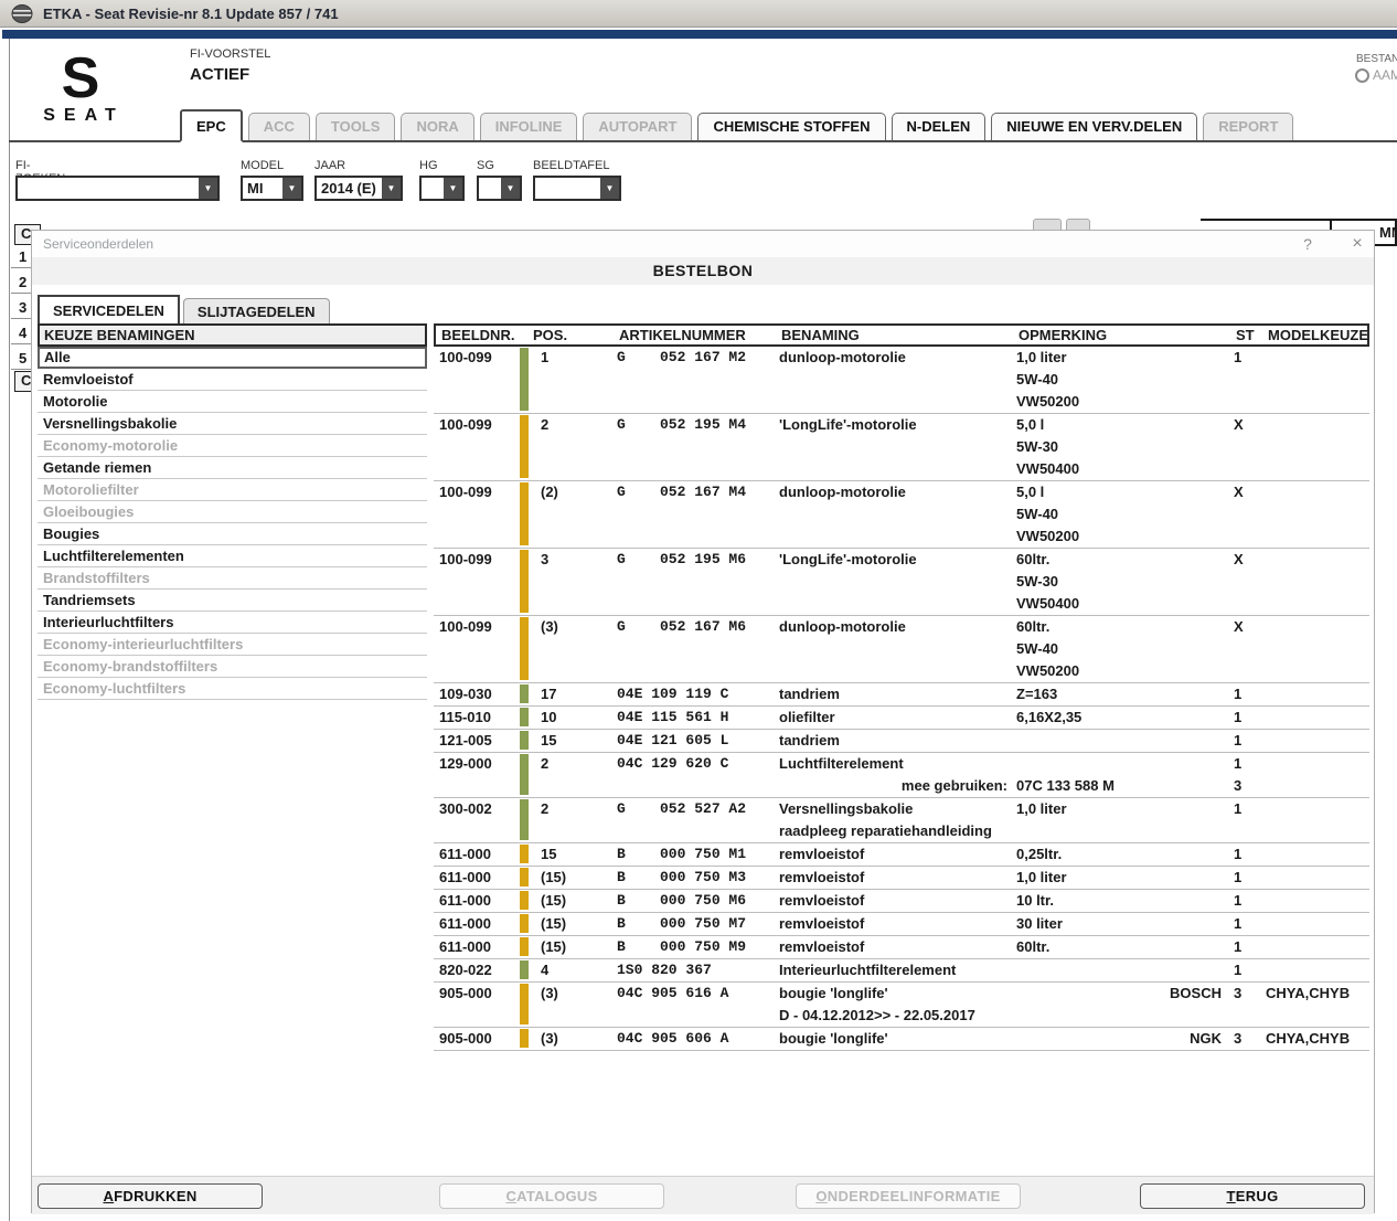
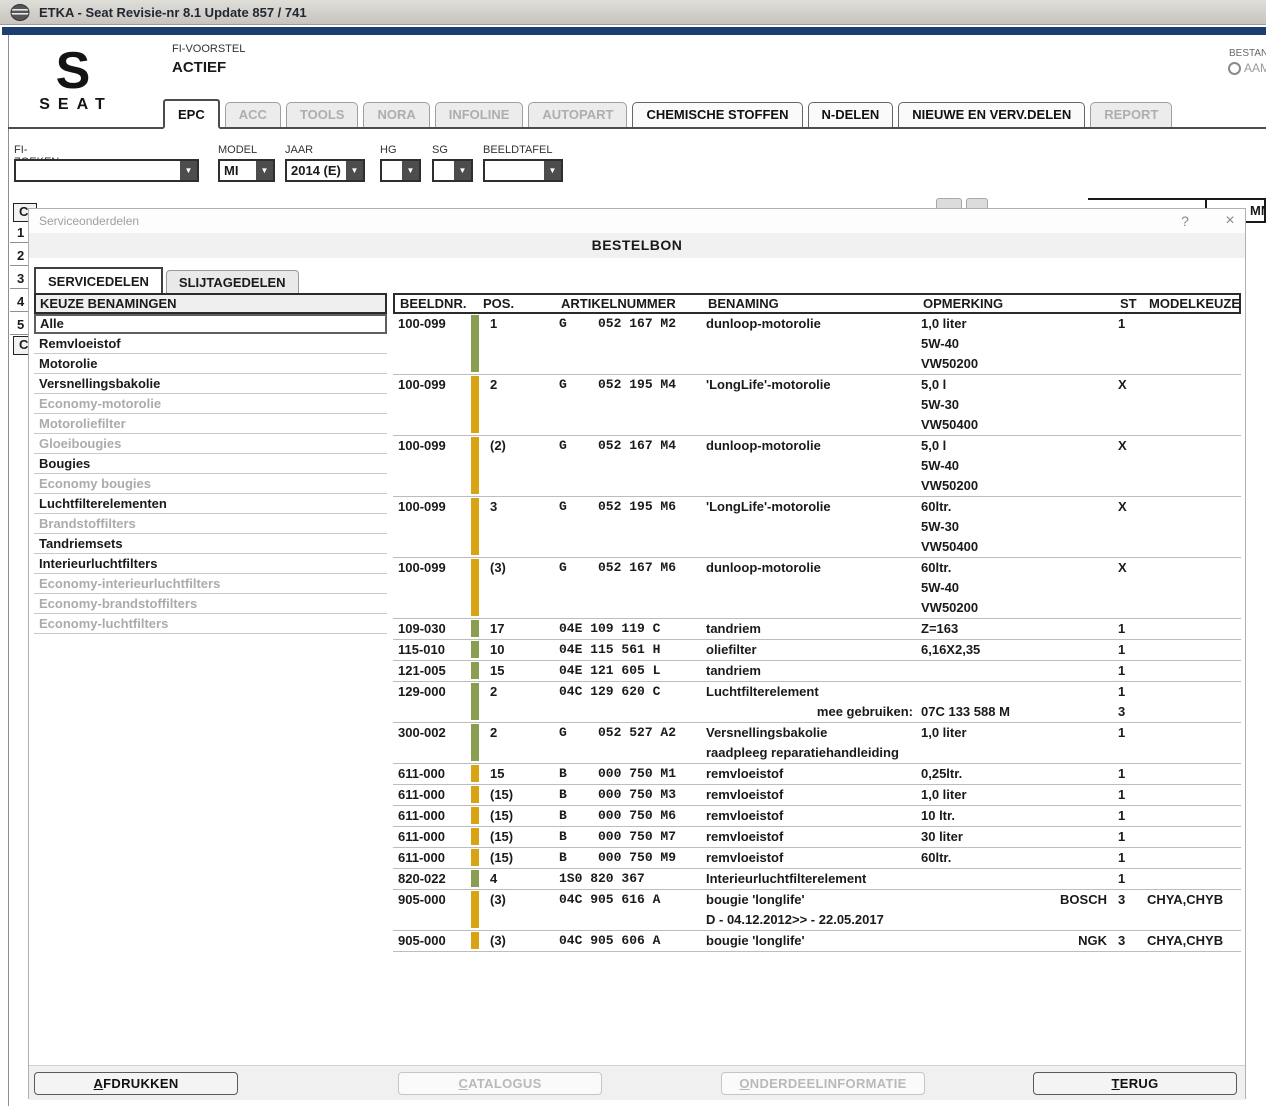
  ETKA - Seat Revisie-nr 8.1 Update 857 / 741
  S
  SEAT
  FI-VOORSTEL
  ACTIEF
  BESTAN
  AAM
  EPC
  ACC
  TOOLS
  NORA
  INFOLINE
  AUTOPART
  CHEMISCHE STOFFEN
  N-DELEN
  NIEUWE EN VERV.DELEN
  REPORT
  ▼
  MODEL
  MI
  ▼
  JAAR
  2014 (E)
  ▼
  HG
  ▼
  SG
  ▼
  BEELDTAFEL
  ▼
  C
  1
  2
  3
  4
  5
  C
  Serviceonderdelen
  ?
  ×
  BESTELBON
  SERVICEDELEN
  SLIJTAGEDELEN
  KEUZE BENAMINGEN
  Alle
  Remvloeistof
  Motorolie
  Versnellingsbakolie
  Economy-motorolie
- Getande riemen
  Motoroliefilter
  Gloeibougies
  Bougies
+ Economy bougies
  Luchtfilterelementen
  Brandstoffilters
  Tandriemsets
  Interieurluchtfilters
  Economy-interieurluchtfilters
  Economy-brandstoffilters
  Economy-luchtfilters
  BEELDNR.
  POS.
  ARTIKELNUMMER
  BENAMING
  OPMERKING
  ST
  MODELKEUZE
  100-099
  1
  G 052 167 M2
  dunloop-motorolie
  1,0 liter
  1
  5W-40
  VW50200
  100-099
  2
  G 052 195 M4
  'LongLife'-motorolie
  5,0 l
  X
  5W-30
  VW50400
  100-099
  (2)
  G 052 167 M4
  dunloop-motorolie
  5,0 l
  X
  5W-40
  VW50200
  100-099
  3
  G 052 195 M6
  'LongLife'-motorolie
  60ltr.
  X
  5W-30
  VW50400
  100-099
  (3)
  G 052 167 M6
  dunloop-motorolie
  60ltr.
  X
  5W-40
  VW50200
  109-030
  17
  04E 109 119 C
  tandriem
  Z=163
  1
  115-010
  10
  04E 115 561 H
  oliefilter
  6,16X2,35
  1
  121-005
  15
  04E 121 605 L
  tandriem
  1
  129-000
  2
  04C 129 620 C
  Luchtfilterelement
  1
  mee gebruiken:
  07C 133 588 M
  3
  300-002
  2
  G 052 527 A2
  Versnellingsbakolie
  1,0 liter
  1
  raadpleeg reparatiehandleiding
  611-000
  15
  B 000 750 M1
  remvloeistof
  0,25ltr.
  1
  611-000
  (15)
  B 000 750 M3
  remvloeistof
  1,0 liter
  1
  611-000
  (15)
  B 000 750 M6
  remvloeistof
  10 ltr.
  1
  611-000
  (15)
  B 000 750 M7
  remvloeistof
  30 liter
  1
  611-000
  (15)
  B 000 750 M9
  remvloeistof
  60ltr.
  1
  820-022
  4
  1S0 820 367
  Interieurluchtfilterelement
  1
  905-000
  (3)
  04C 905 616 A
  bougie 'longlife'
  BOSCH
  3
  CHYA,CHYB
  D - 04.12.2012>> - 22.05.2017
  905-000
  (3)
  04C 905 606 A
  bougie 'longlife'
  NGK
  3
  CHYA,CHYB
  AFDRUKKEN
  CATALOGUS
  ONDERDEELINFORMATIE
  TERUG
